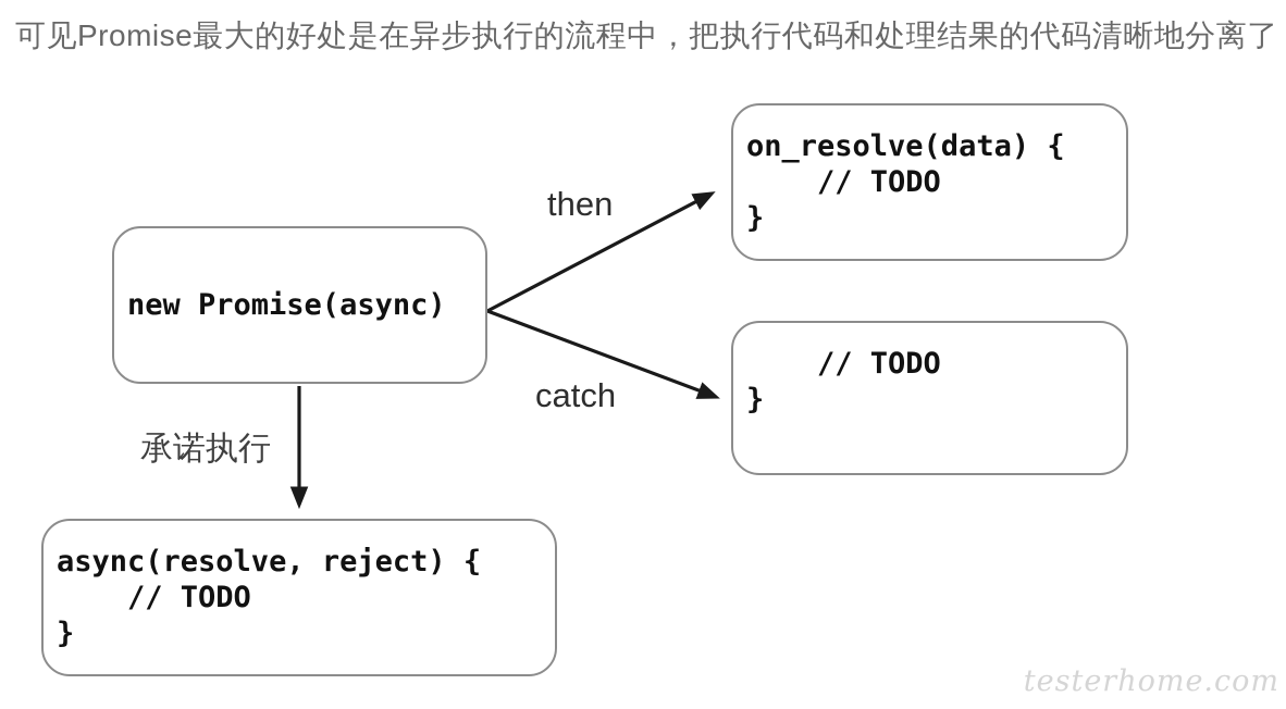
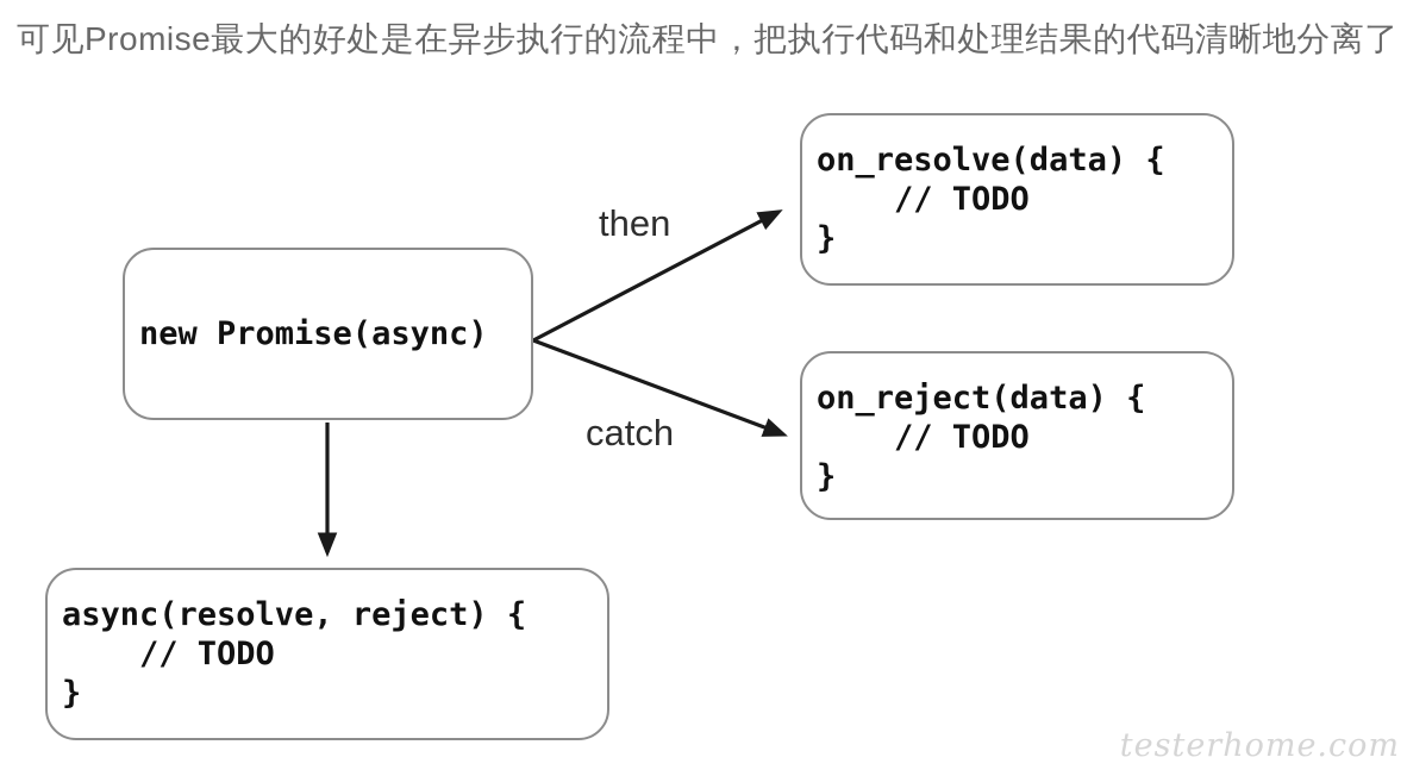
  可见Promise最大的好处是在异步执行的流程中，把执行代码和处理结果的代码清晰地分离了
  new Promise(async)
  on_resolve(data) {
  // TODO
  }
+ on_reject(data) {
  // TODO
  }
  async(resolve, reject) {
  // TODO
  }
  then
  catch
- 承诺执行
  testerhome.com
